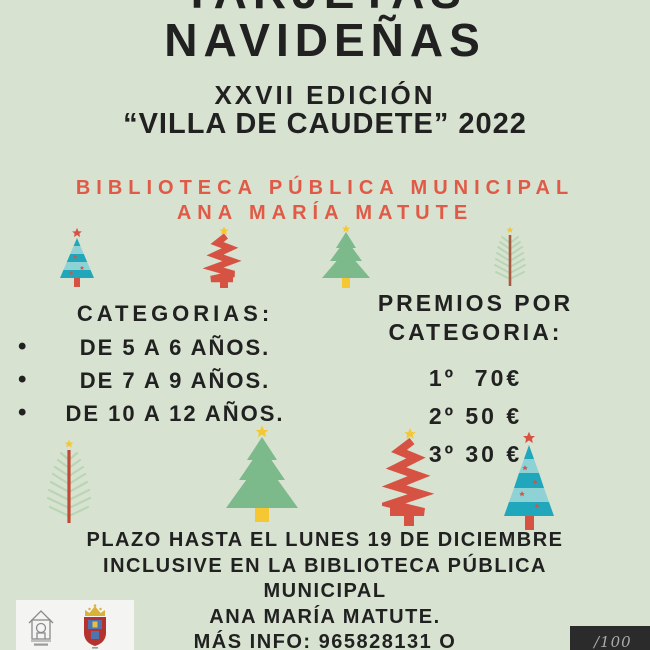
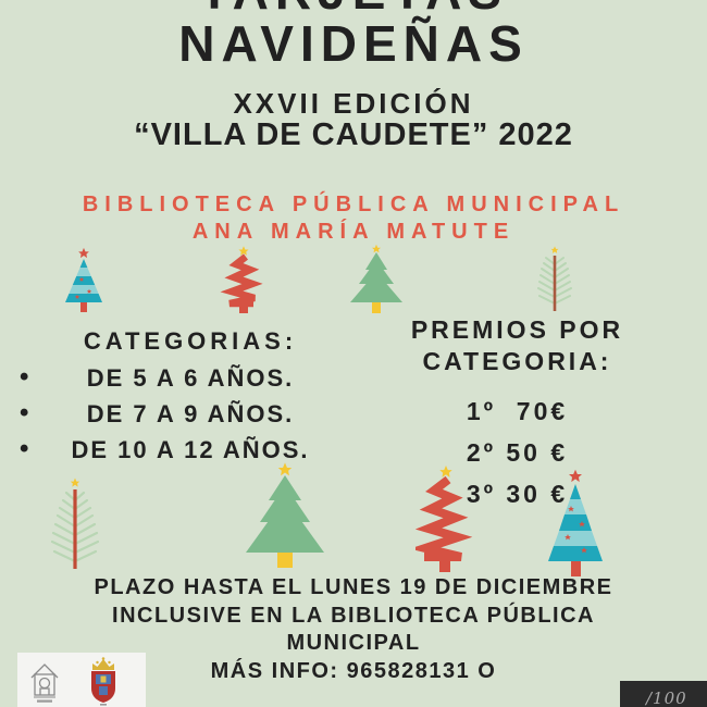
  NAVIDEÑAS
  XXVII EDICIÓN
  “VILLA DE CAUDETE” 2022
  BIBLIOTECA PÚBLICA MUNICIPAL
  ANA MARÍA MATUTE
  CATEGORIAS:
  •
  DE 5 A 6 AÑOS.
  •
  DE 7 A 9 AÑOS.
  •
  DE 10 A 12 AÑOS.
  PREMIOS POR
  CATEGORIA:
  1º 70€
  2º 50 €
  3º 30 €
  PLAZO HASTA EL LUNES 19 DE DICIEMBRE
  INCLUSIVE EN LA BIBLIOTECA PÚBLICA
  MUNICIPAL
- ANA MARÍA MATUTE.
  MÁS INFO: 965828131 O
  /100
